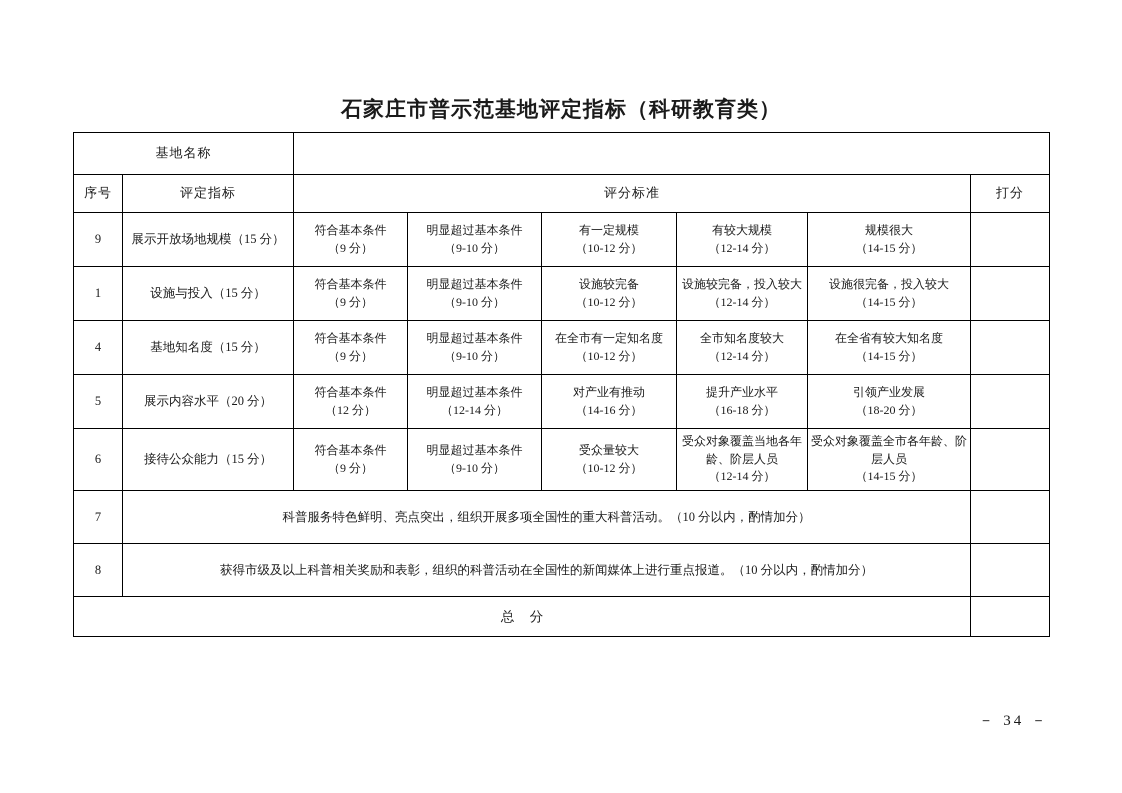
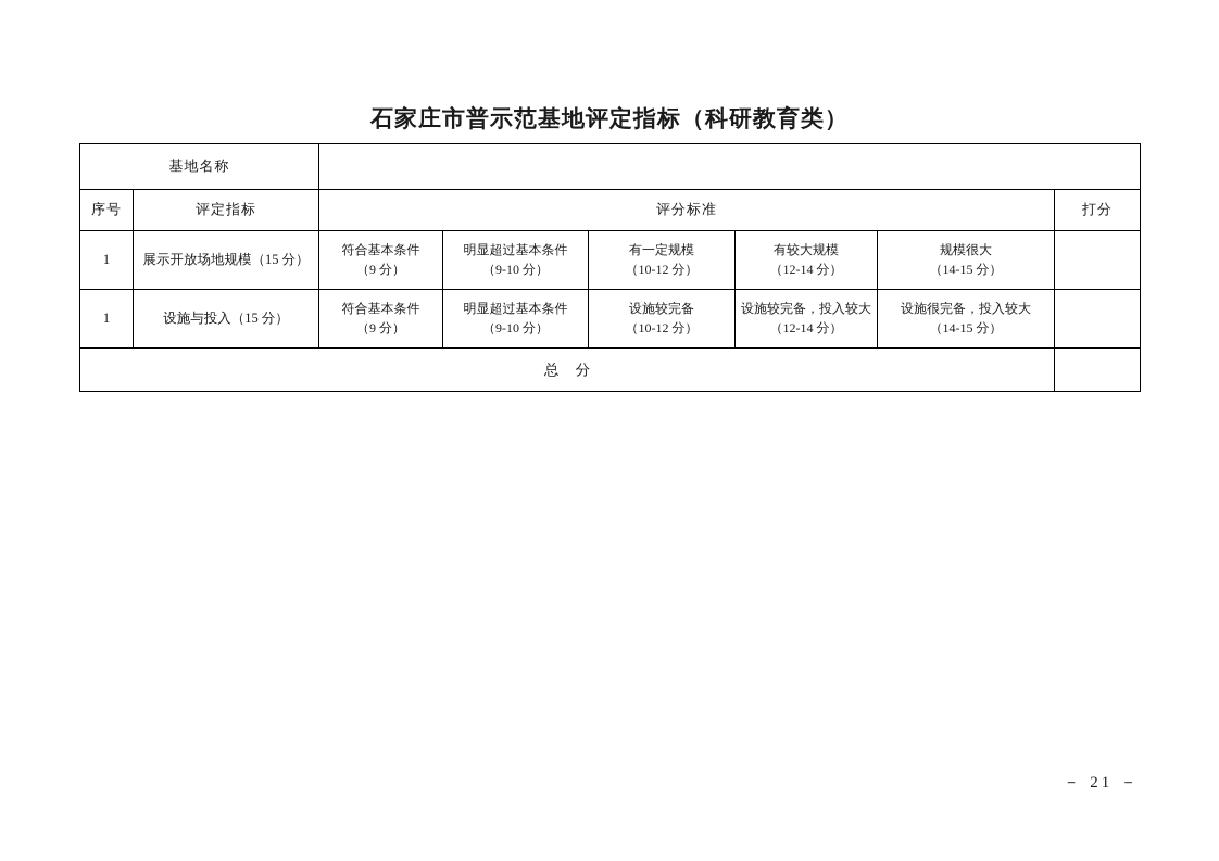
  石家庄市普示范基地评定指标（科研教育类）
  基地名称
  序号	评定指标	评分标准	打分
- 9	展示开放场地规模（15 分）	符合基本条件 （9 分）	明显超过基本条件 （9-10 分）	有一定规模 （10-12 分）	有较大规模 （12-14 分）	规模很大 （14-15 分）
+ 1	展示开放场地规模（15 分）	符合基本条件 （9 分）	明显超过基本条件 （9-10 分）	有一定规模 （10-12 分）	有较大规模 （12-14 分）	规模很大 （14-15 分）
  1	设施与投入（15 分）	符合基本条件 （9 分）	明显超过基本条件 （9-10 分）	设施较完备 （10-12 分）	设施较完备，投入较大 （12-14 分）	设施很完备，投入较大 （14-15 分）
- 4	基地知名度（15 分）	符合基本条件 （9 分）	明显超过基本条件 （9-10 分）	在全市有一定知名度 （10-12 分）	全市知名度较大 （12-14 分）	在全省有较大知名度 （14-15 分）
- 5	展示内容水平（20 分）	符合基本条件 （12 分）	明显超过基本条件 （12-14 分）	对产业有推动 （14-16 分）	提升产业水平 （16-18 分）	引领产业发展 （18-20 分）
- 6	接待公众能力（15 分）	符合基本条件 （9 分）	明显超过基本条件 （9-10 分）	受众量较大 （10-12 分）	受众对象覆盖当地各年龄、阶层人员 （12-14 分）	受众对象覆盖全市各年龄、阶层人员 （14-15 分）
- 7	科普服务特色鲜明、亮点突出，组织开展多项全国性的重大科普活动。（10 分以内，酌情加分）
- 8	获得市级及以上科普相关奖励和表彰，组织的科普活动在全国性的新闻媒体上进行重点报道。（10 分以内，酌情加分）
  总 分
- － 34 －
+ － 21 －
